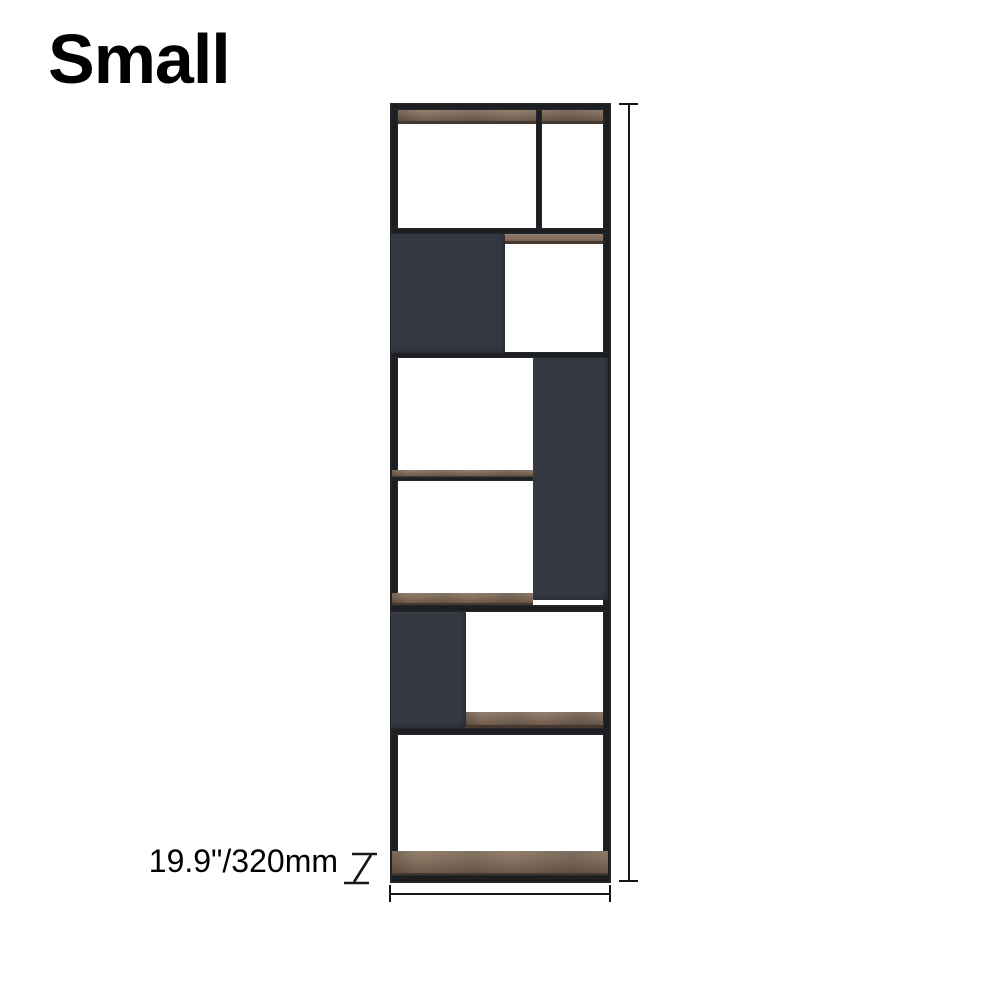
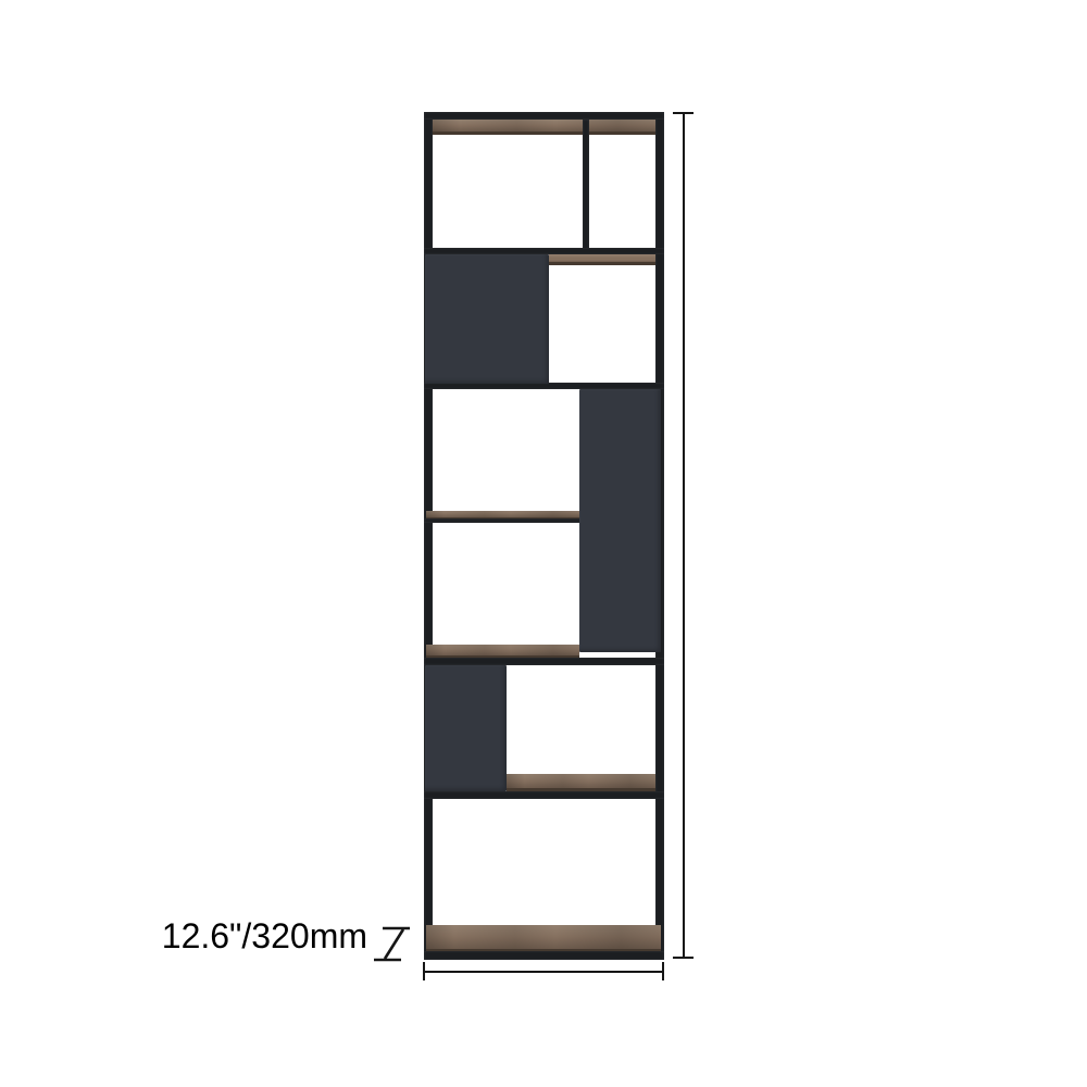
- Small
- 19.9"/320mm
+ 12.6"/320mm
